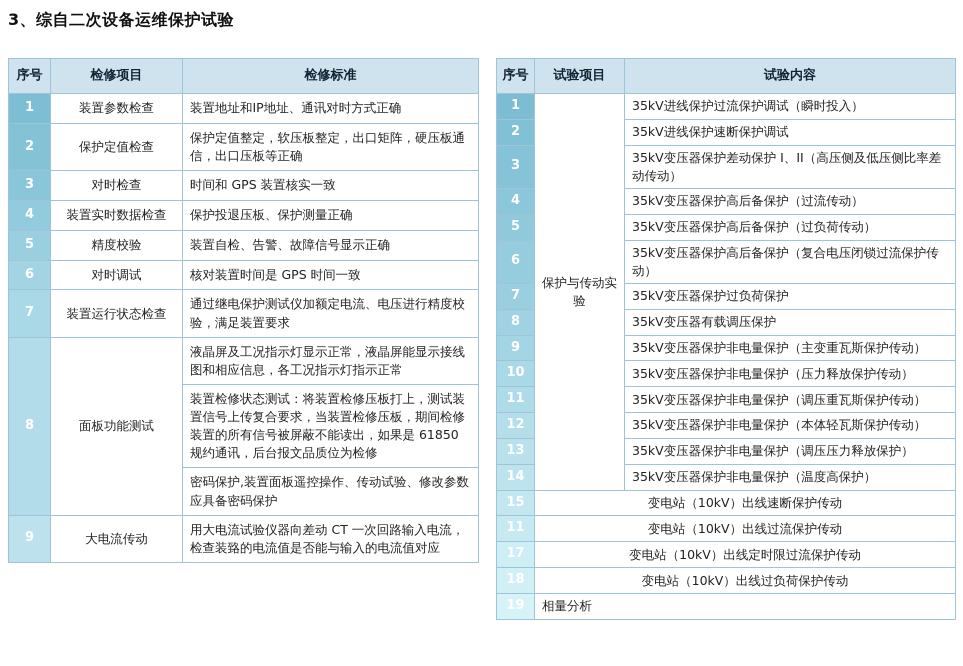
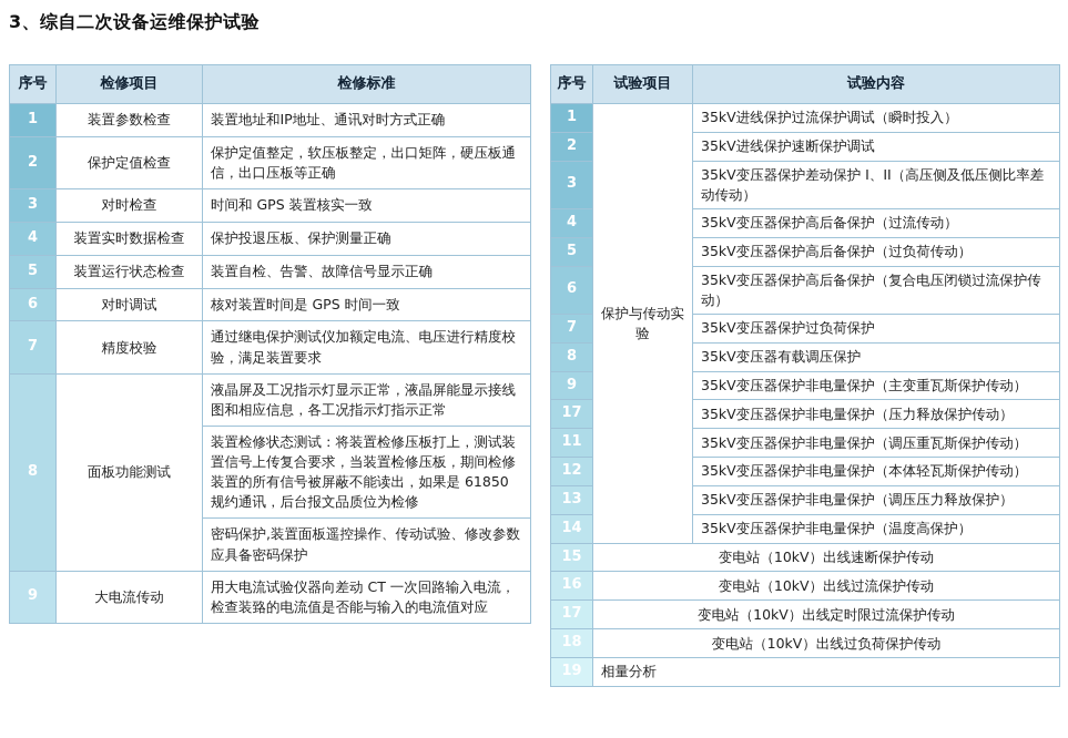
  3、综自二次设备运维保护试验
  序号	检修项目	检修标准
  1	装置参数检查	装置地址和IP地址、通讯对时方式正确
  2	保护定值检查	保护定值整定，软压板整定，出口矩阵，硬压板通信，出口压板等正确
  3	对时检查	时间和 GPS 装置核实一致
  4	装置实时数据检查	保护投退压板、保护测量正确
- 5	精度校验	装置自检、告警、故障信号显示正确
+ 5	装置运行状态检查	装置自检、告警、故障信号显示正确
  6	对时调试	核对装置时间是 GPS 时间一致
- 7	装置运行状态检查	通过继电保护测试仪加额定电流、电压进行精度校验，满足装置要求
+ 7	精度校验	通过继电保护测试仪加额定电流、电压进行精度校验，满足装置要求
  8	面板功能测试	液晶屏及工况指示灯显示正常，液晶屏能显示接线图和相应信息，各工况指示灯指示正常
  装置检修状态测试：将装置检修压板打上，测试装置信号上传复合要求，当装置检修压板，期间检修装置的所有信号被屏蔽不能读出，如果是 61850 规约通讯，后台报文品质位为检修
  密码保护,装置面板遥控操作、传动试验、修改参数应具备密码保护
  9	大电流传动	用大电流试验仪器向差动 CT 一次回路输入电流，检查装臵的电流值是否能与输入的电流值对应
  序号	试验项目	试验内容
  1	保护与传动实验	35kV进线保护过流保护调试（瞬时投入）
  2	35kV进线保护速断保护调试
  3	35kV变压器保护差动保护 I、II（高压侧及低压侧比率差动传动）
  4	35kV变压器保护高后备保护（过流传动）
  5	35kV变压器保护高后备保护（过负荷传动）
  6	35kV变压器保护高后备保护（复合电压闭锁过流保护传动）
  7	35kV变压器保护过负荷保护
  8	35kV变压器有载调压保护
  9	35kV变压器保护非电量保护（主变重瓦斯保护传动）
- 10	35kV变压器保护非电量保护（压力释放保护传动）
+ 17	35kV变压器保护非电量保护（压力释放保护传动）
  11	35kV变压器保护非电量保护（调压重瓦斯保护传动）
  12	35kV变压器保护非电量保护（本体轻瓦斯保护传动）
  13	35kV变压器保护非电量保护（调压压力释放保护）
  14	35kV变压器保护非电量保护（温度高保护）
  15	变电站（10kV）出线速断保护传动
- 11	变电站（10kV）出线过流保护传动
+ 16	变电站（10kV）出线过流保护传动
  17	变电站（10kV）出线定时限过流保护传动
  18	变电站（10kV）出线过负荷保护传动
  19	相量分析
